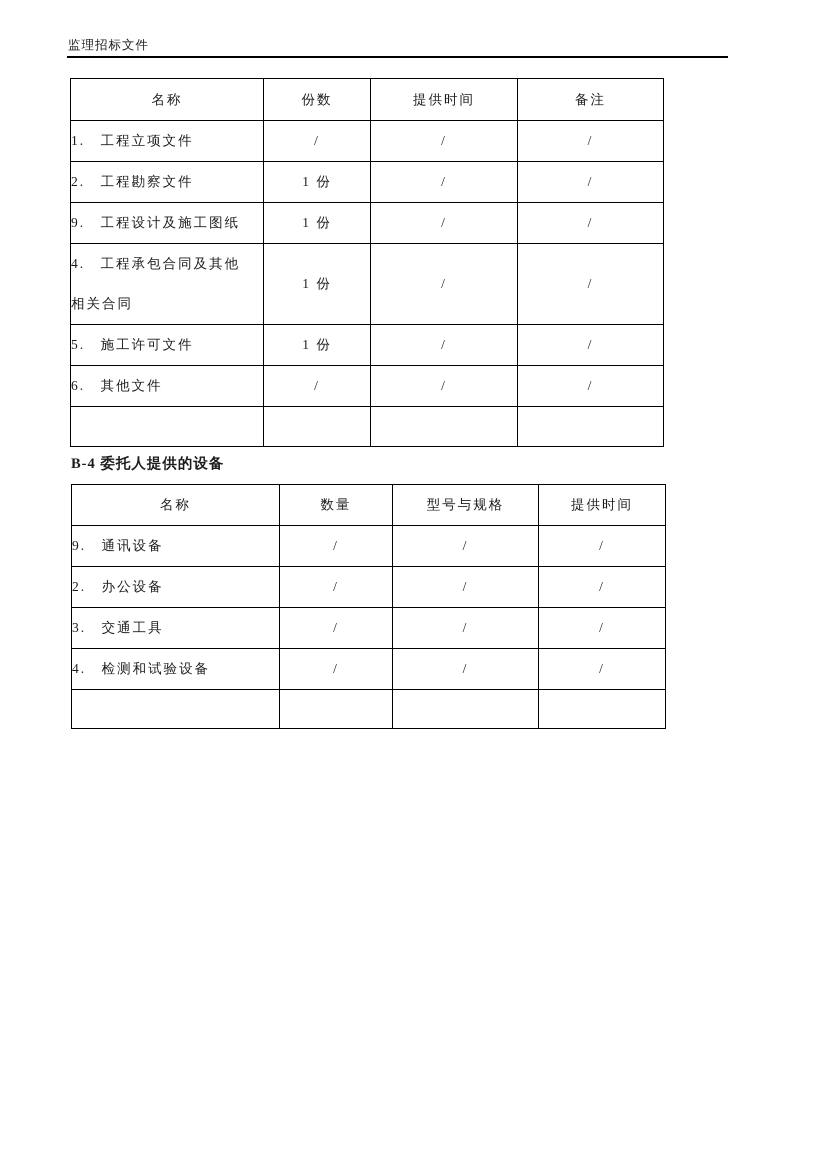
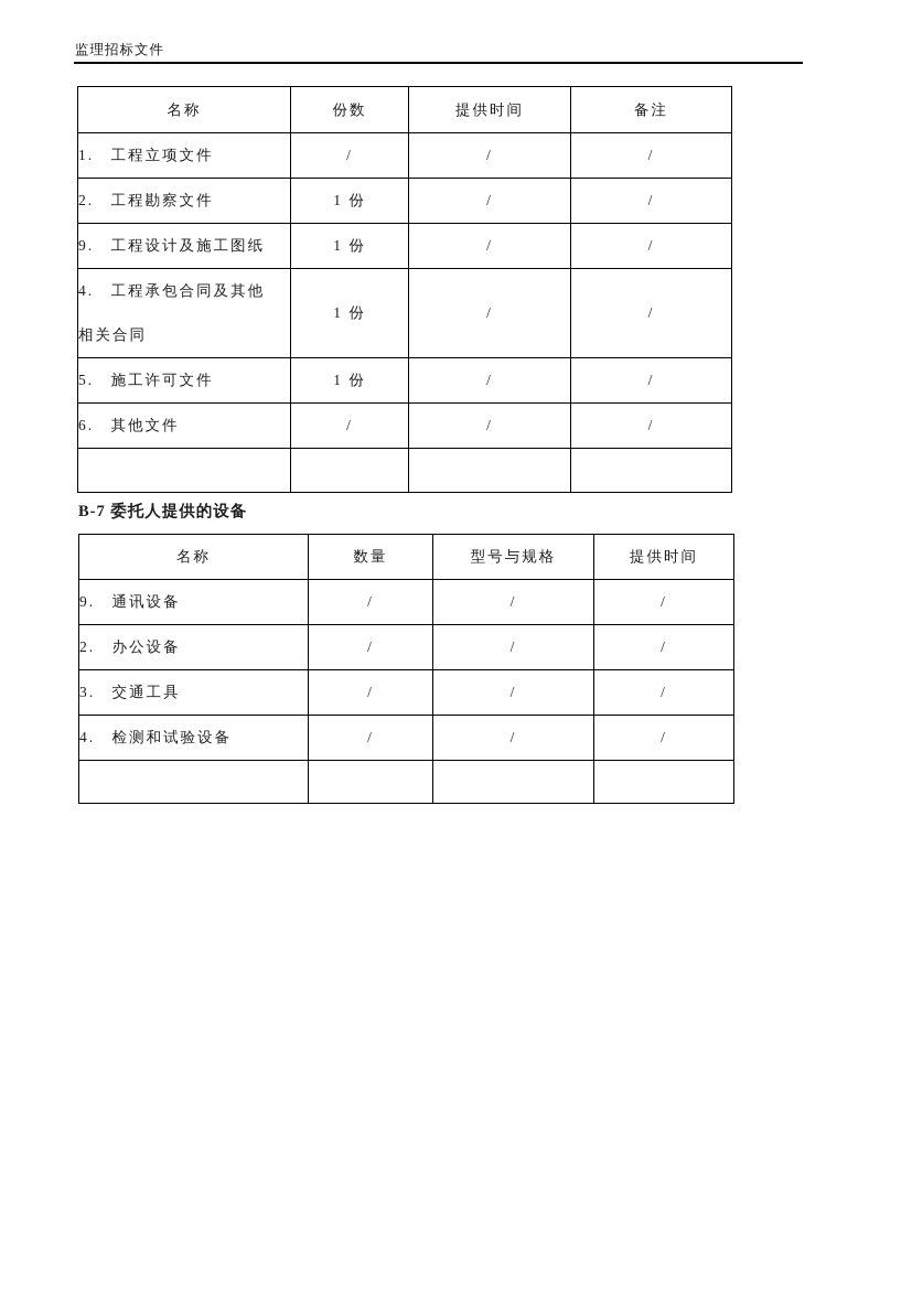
  监理招标文件
  名称	份数	提供时间	备注
  1. 工程立项文件	/	/	/
  2. 工程勘察文件	1 份	/	/
  9. 工程设计及施工图纸	1 份	/	/
  4. 工程承包合同及其他 相关合同	1 份	/	/
  5. 施工许可文件	1 份	/	/
  6. 其他文件	/	/	/
- B-4 委托人提供的设备
+ B-7 委托人提供的设备
  名称	数量	型号与规格	提供时间
  9. 通讯设备	/	/	/
  2. 办公设备	/	/	/
  3. 交通工具	/	/	/
  4. 检测和试验设备	/	/	/
